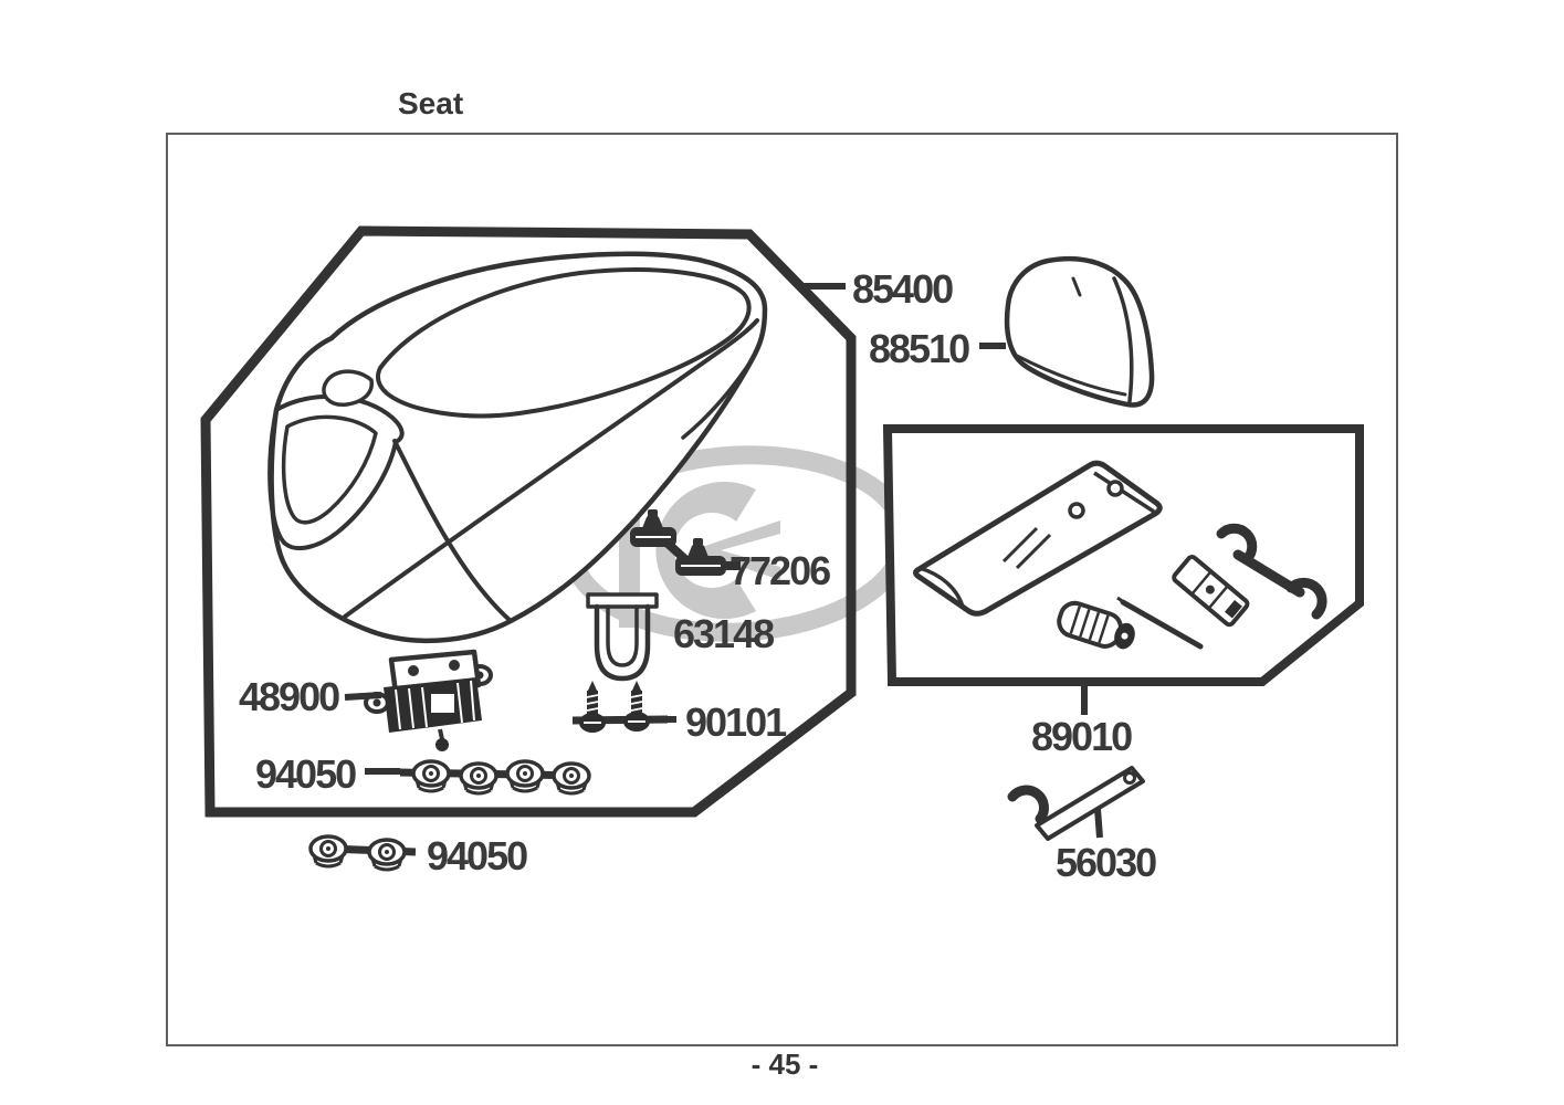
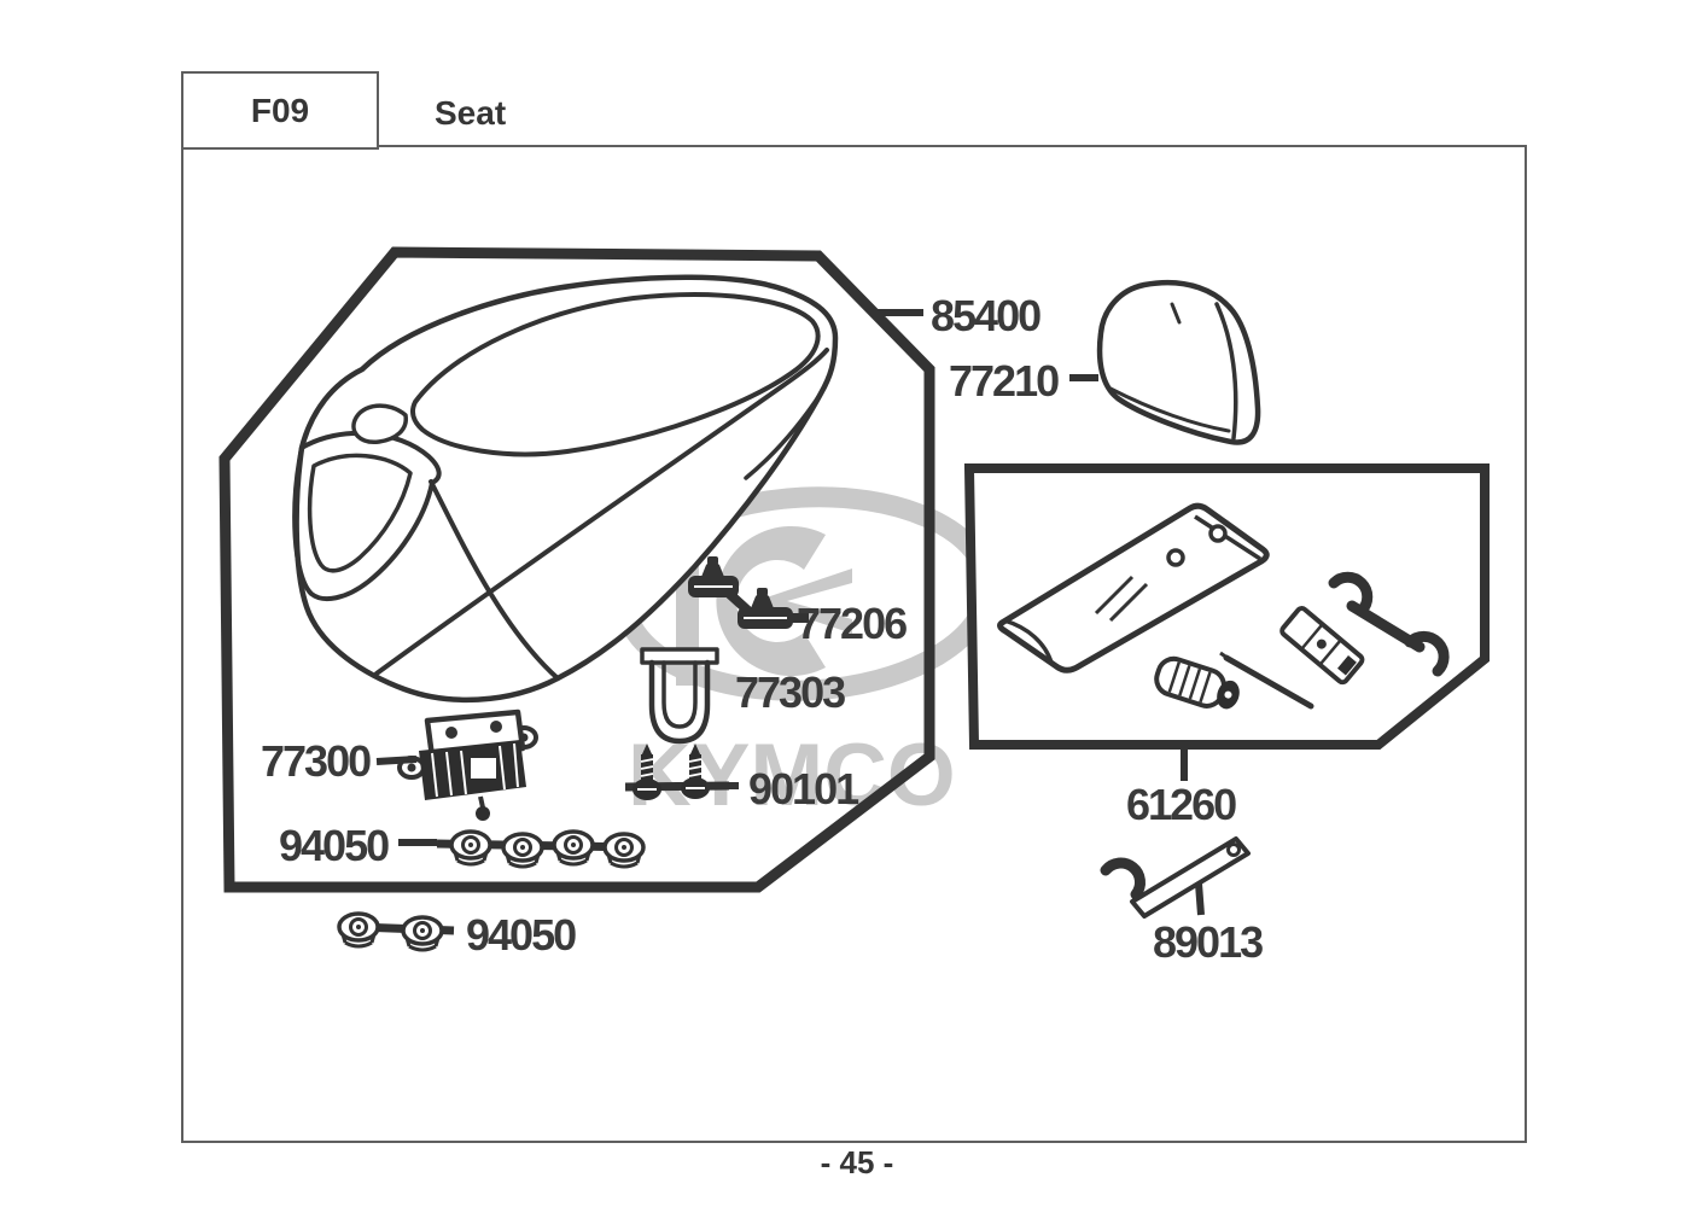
+ F09
  Seat
  - 45 -
+ KYMCO
  85400
- 88510
+ 77210
  77206
- 63148
+ 77303
- 48900
+ 77300
  90101
  94050
  94050
- 89010
+ 61260
- 56030
+ 89013
